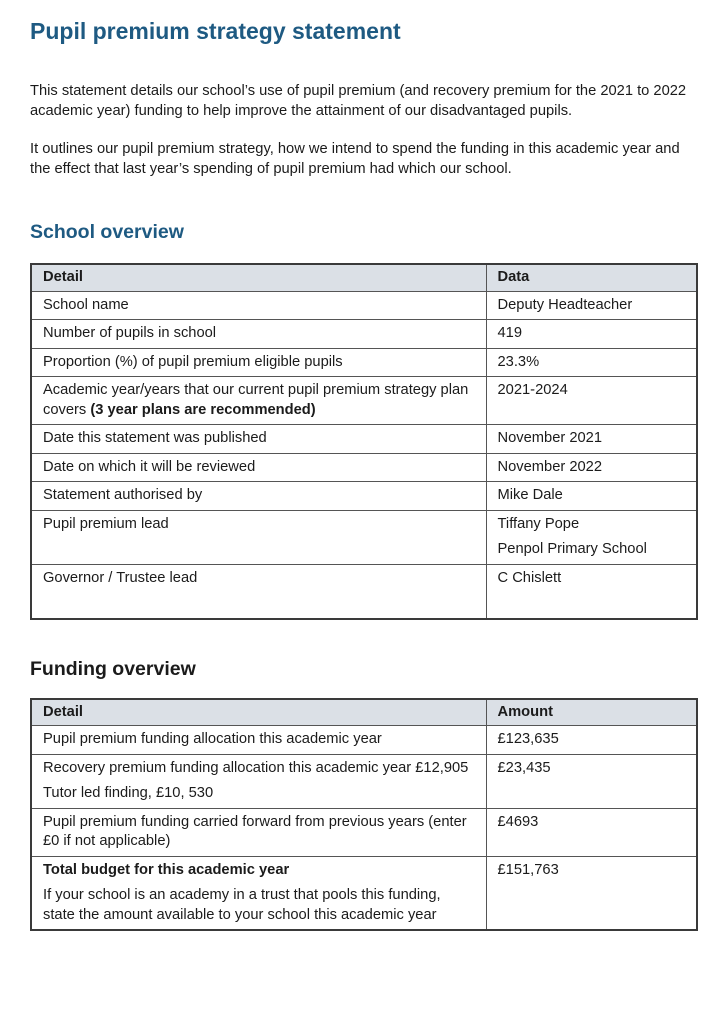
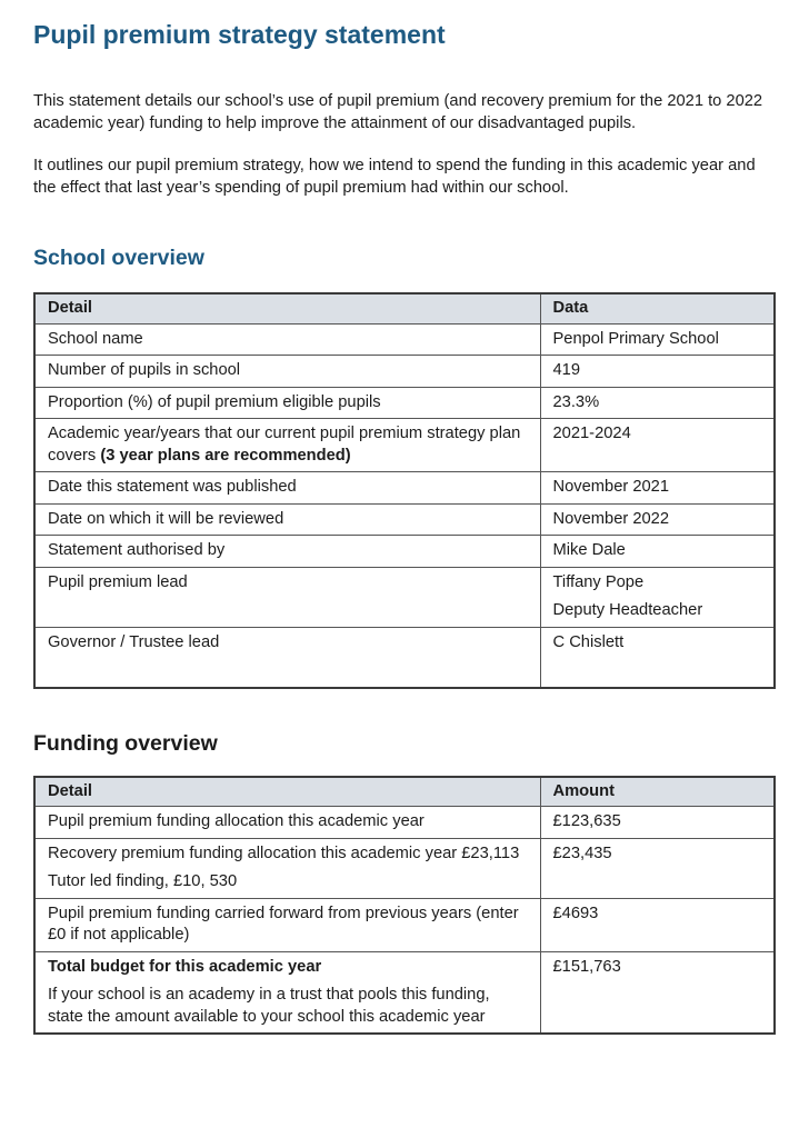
  Pupil premium strategy statement
  This statement details our school’s use of pupil premium (and recovery premium for the 2021 to 2022 academic year) funding to help improve the attainment of our disadvantaged pupils.
- It outlines our pupil premium strategy, how we intend to spend the funding in this academic year and the effect that last year’s spending of pupil premium had which our school.
+ It outlines our pupil premium strategy, how we intend to spend the funding in this academic year and the effect that last year’s spending of pupil premium had within our school.
  School overview
  Detail	Data
- School name	Deputy Headteacher
+ School name	Penpol Primary School
  Number of pupils in school	419
  Proportion (%) of pupil premium eligible pupils	23.3%
  Academic year/years that our current pupil premium strategy plan covers (3 year plans are recommended)	2021-2024
  Date this statement was published	November 2021
  Date on which it will be reviewed	November 2022
  Statement authorised by	Mike Dale
- Pupil premium lead	Tiffany PopePenpol Primary School
+ Pupil premium lead	Tiffany PopeDeputy Headteacher
  Governor / Trustee lead	C Chislett
  Funding overview
  Detail	Amount
  Pupil premium funding allocation this academic year	£123,635
- Recovery premium funding allocation this academic year £12,905Tutor led finding, £10, 530	£23,435
+ Recovery premium funding allocation this academic year £23,113Tutor led finding, £10, 530	£23,435
  Pupil premium funding carried forward from previous years (enter £0 if not applicable)	£4693
  Total budget for this academic yearIf your school is an academy in a trust that pools this funding, state the amount available to your school this academic year	£151,763
